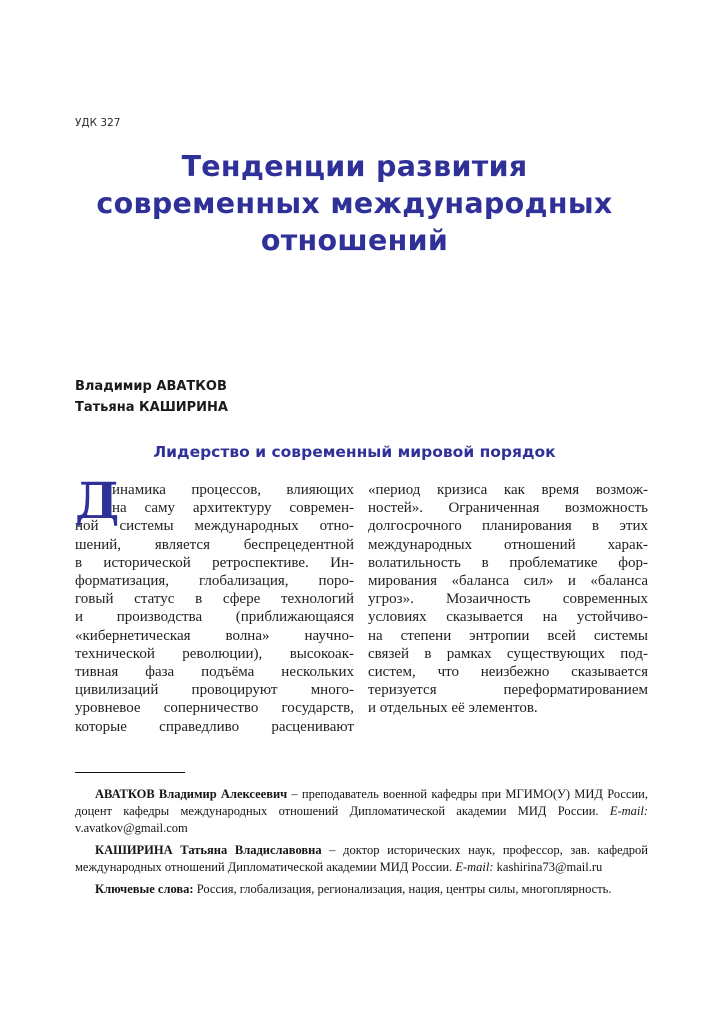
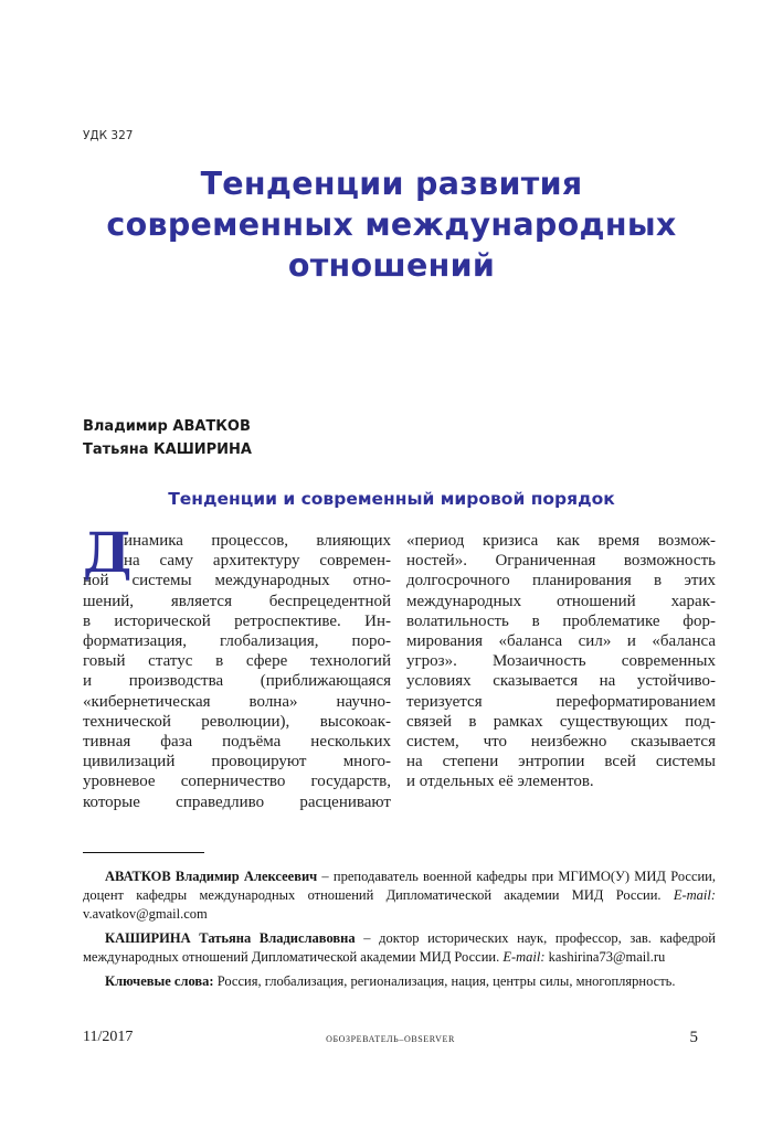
  УДК 327
  Тенденции развития
  современных международных
  отношений
  Владимир АВАТКОВ
  Татьяна КАШИРИНА
- Лидерство и современный мировой порядок
+ Тенденции и современный мировой порядок
  Д
  инамика процессов, влияющих
  на саму архитектуру современ-
  ной системы международных отно-
  шений, является беспрецедентной
  в исторической ретроспективе. Ин-
  форматизация, глобализация, поро-
  говый статус в сфере технологий
  и производства (приближающаяся
  «кибернетическая волна» научно-
  технической революции), высокоак-
  тивная фаза подъёма нескольких
  цивилизаций провоцируют много-
  уровневое соперничество государств,
  которые справедливо расценивают
  «период кризиса как время возмож-
  ностей». Ограниченная возможность
  долгосрочного планирования в этих
  международных отношений харак-
  волатильность в проблематике фор-
  мирования «баланса сил» и «баланса
  угроз». Мозаичность современных
  условиях сказывается на устойчиво-
- на степени энтропии всей системы
+ теризуется переформатированием
  связей в рамках существующих под-
  систем, что неизбежно сказывается
- теризуется переформатированием
+ на степени энтропии всей системы
  и отдельных её элементов.
  АВАТКОВ Владимир Алексеевич – преподаватель военной кафедры при МГИМО(У) МИД России, доцент кафедры международных отношений Дипломатической академии МИД России. E-mail: v.avatkov@gmail.com
  КАШИРИНА Татьяна Владиславовна – доктор исторических наук, профессор, зав. кафедрой международных отношений Дипломатической академии МИД России. E-mail: kashirina73@mail.ru
  Ключевые слова: Россия, глобализация, регионализация, нация, центры силы, многоплярность.
+ 11/2017
+ ОБОЗРЕВАТЕЛЬ–OBSERVER
+ 5
